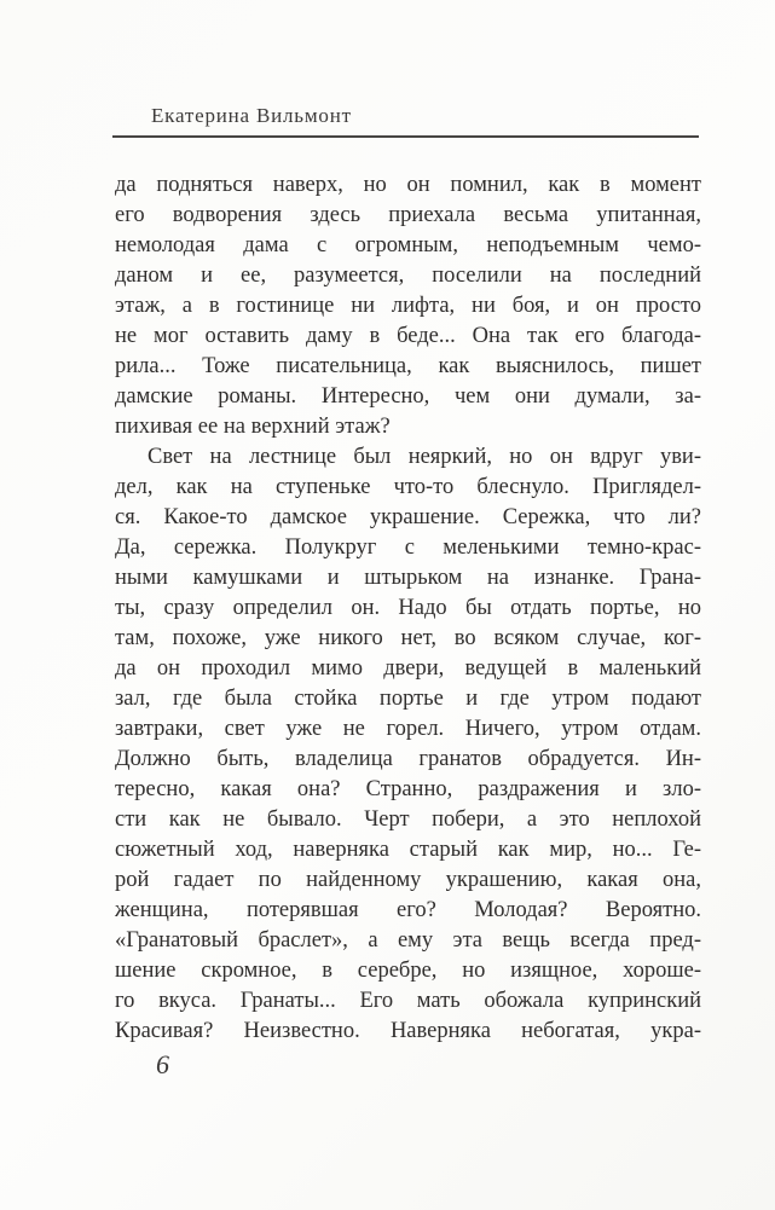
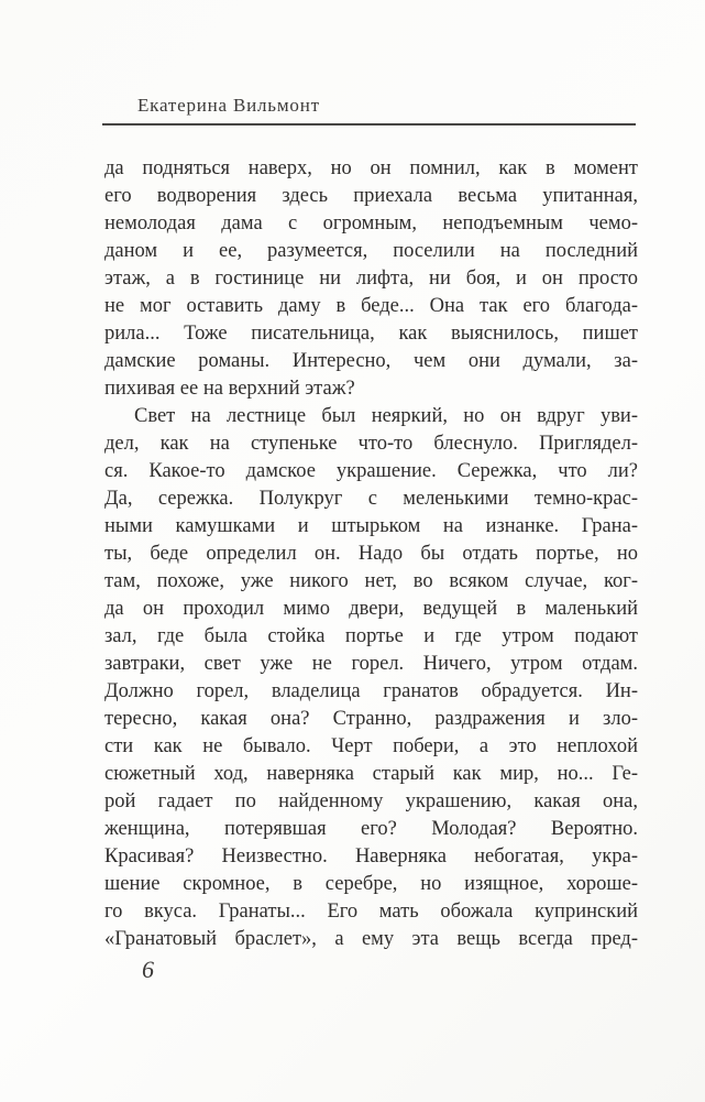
  Екатерина Вильмонт
  да подняться наверх, но он помнил, как в момент
  его водворения здесь приехала весьма упитанная,
  немолодая дама с огромным, неподъемным чемо-
  даном и ее, разумеется, поселили на последний
  этаж, а в гостинице ни лифта, ни боя, и он просто
  не мог оставить даму в беде... Она так его благода-
  рила... Тоже писательница, как выяснилось, пишет
  дамские романы. Интересно, чем они думали, за-
  пихивая ее на верхний этаж?
  Свет на лестнице был неяркий, но он вдруг уви-
  дел, как на ступеньке что-то блеснуло. Приглядел-
  ся. Какое-то дамское украшение. Сережка, что ли?
  Да, сережка. Полукруг с меленькими темно-крас-
  ными камушками и штырьком на изнанке. Грана-
- ты, сразу определил он. Надо бы отдать портье, но
+ ты, беде определил он. Надо бы отдать портье, но
  там, похоже, уже никого нет, во всяком случае, ког-
  да он проходил мимо двери, ведущей в маленький
  зал, где была стойка портье и где утром подают
  завтраки, свет уже не горел. Ничего, утром отдам.
- Должно быть, владелица гранатов обрадуется. Ин-
+ Должно горел, владелица гранатов обрадуется. Ин-
  тересно, какая она? Странно, раздражения и зло-
  сти как не бывало. Черт побери, а это неплохой
  сюжетный ход, наверняка старый как мир, но... Ге-
  рой гадает по найденному украшению, какая она,
  женщина, потерявшая его? Молодая? Вероятно.
- «Гранатовый браслет», а ему эта вещь всегда пред-
+ Красивая? Неизвестно. Наверняка небогатая, укра-
  шение скромное, в серебре, но изящное, хороше-
  го вкуса. Гранаты... Его мать обожала купринский
- Красивая? Неизвестно. Наверняка небогатая, укра-
+ «Гранатовый браслет», а ему эта вещь всегда пред-
  6
